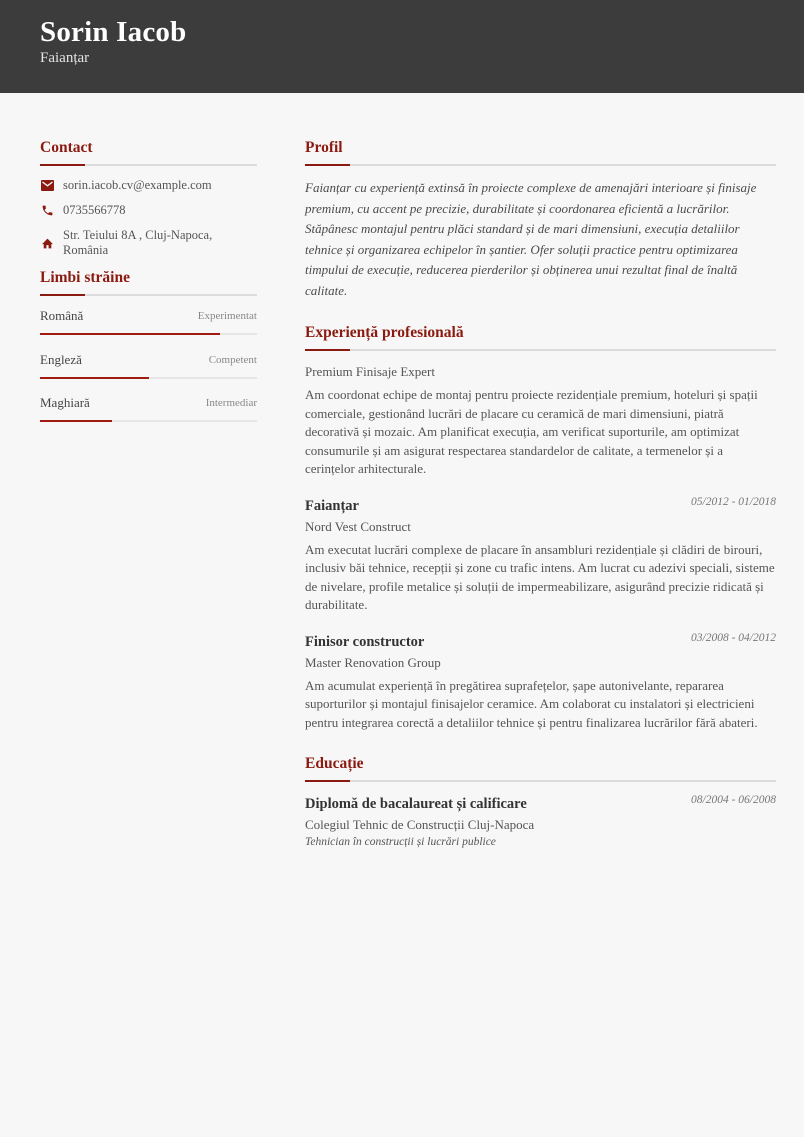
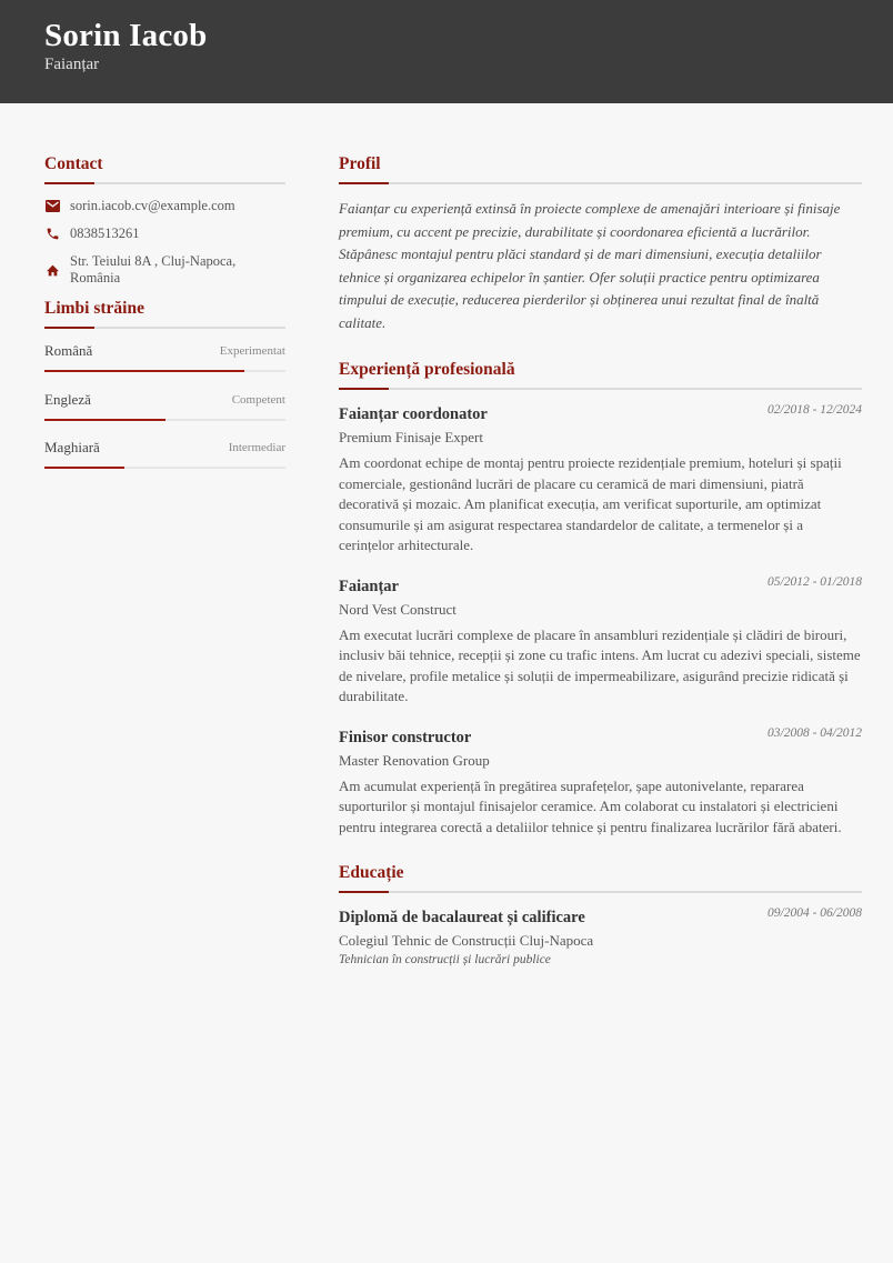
  Sorin Iacob
  Faianțar
  Contact
  sorin.iacob.cv@example.com
- 0735566778
+ 0838513261
  Str. Teiului 8A , Cluj-Napoca, România
  Limbi străine
  Română
  Experimentat
  Engleză
  Competent
  Maghiară
  Intermediar
  Profil
  Faianțar cu experiență extinsă în proiecte complexe de amenajări interioare și finisaje premium, cu accent pe precizie, durabilitate și coordonarea eficientă a lucrărilor. Stăpânesc montajul pentru plăci standard și de mari dimensiuni, execuția detaliilor tehnice și organizarea echipelor în șantier. Ofer soluții practice pentru optimizarea timpului de execuție, reducerea pierderilor și obținerea unui rezultat final de înaltă calitate.
  Experiență profesională
+ Faianțar coordonator
+ 02/2018 - 12/2024
  Premium Finisaje Expert
  Am coordonat echipe de montaj pentru proiecte rezidențiale premium, hoteluri și spații comerciale, gestionând lucrări de placare cu ceramică de mari dimensiuni, piatră decorativă și mozaic. Am planificat execuția, am verificat suporturile, am optimizat consumurile și am asigurat respectarea standardelor de calitate, a termenelor și a cerințelor arhitecturale.
  Faianțar
  05/2012 - 01/2018
  Nord Vest Construct
  Am executat lucrări complexe de placare în ansambluri rezidențiale și clădiri de birouri, inclusiv băi tehnice, recepții și zone cu trafic intens. Am lucrat cu adezivi speciali, sisteme de nivelare, profile metalice și soluții de impermeabilizare, asigurând precizie ridicată și durabilitate.
  Finisor constructor
  03/2008 - 04/2012
  Master Renovation Group
  Am acumulat experiență în pregătirea suprafețelor, șape autonivelante, repararea suporturilor și montajul finisajelor ceramice. Am colaborat cu instalatori și electricieni pentru integrarea corectă a detaliilor tehnice și pentru finalizarea lucrărilor fără abateri.
  Educație
  Diplomă de bacalaureat și calificare
- 08/2004 - 06/2008
+ 09/2004 - 06/2008
  Colegiul Tehnic de Construcții Cluj-Napoca
  Tehnician în construcții și lucrări publice
